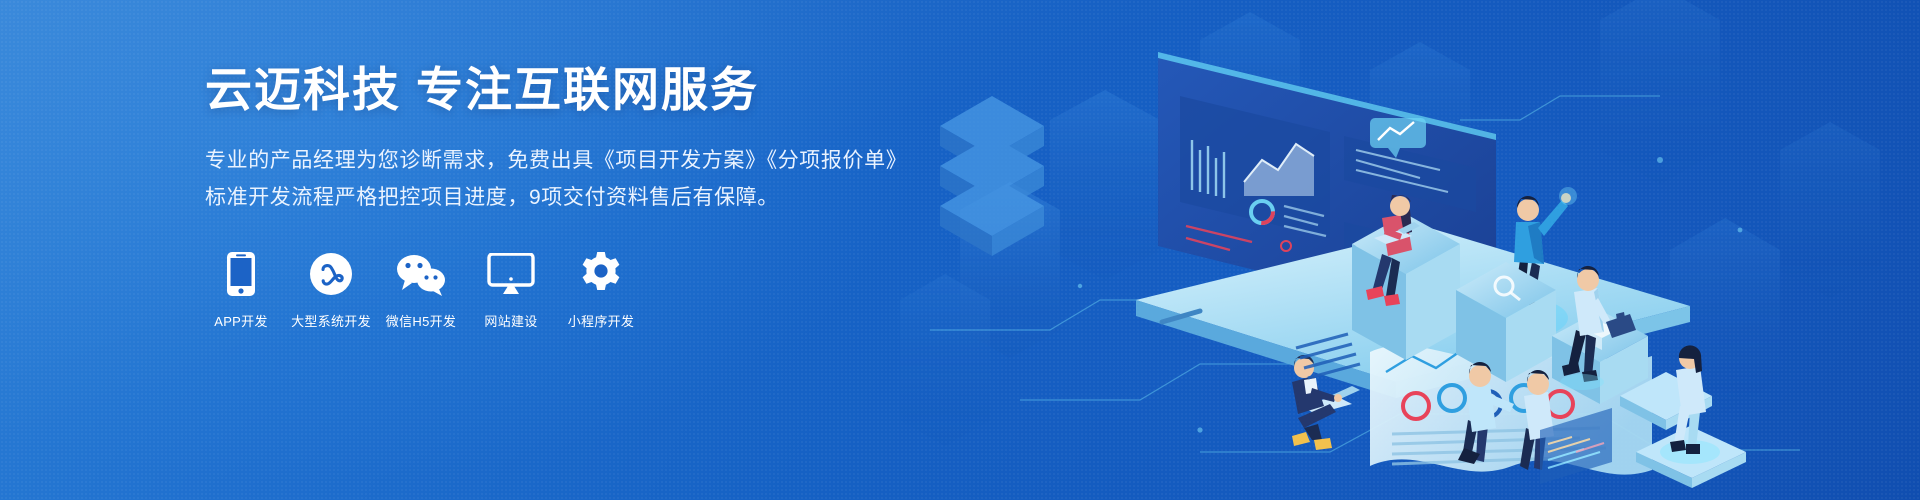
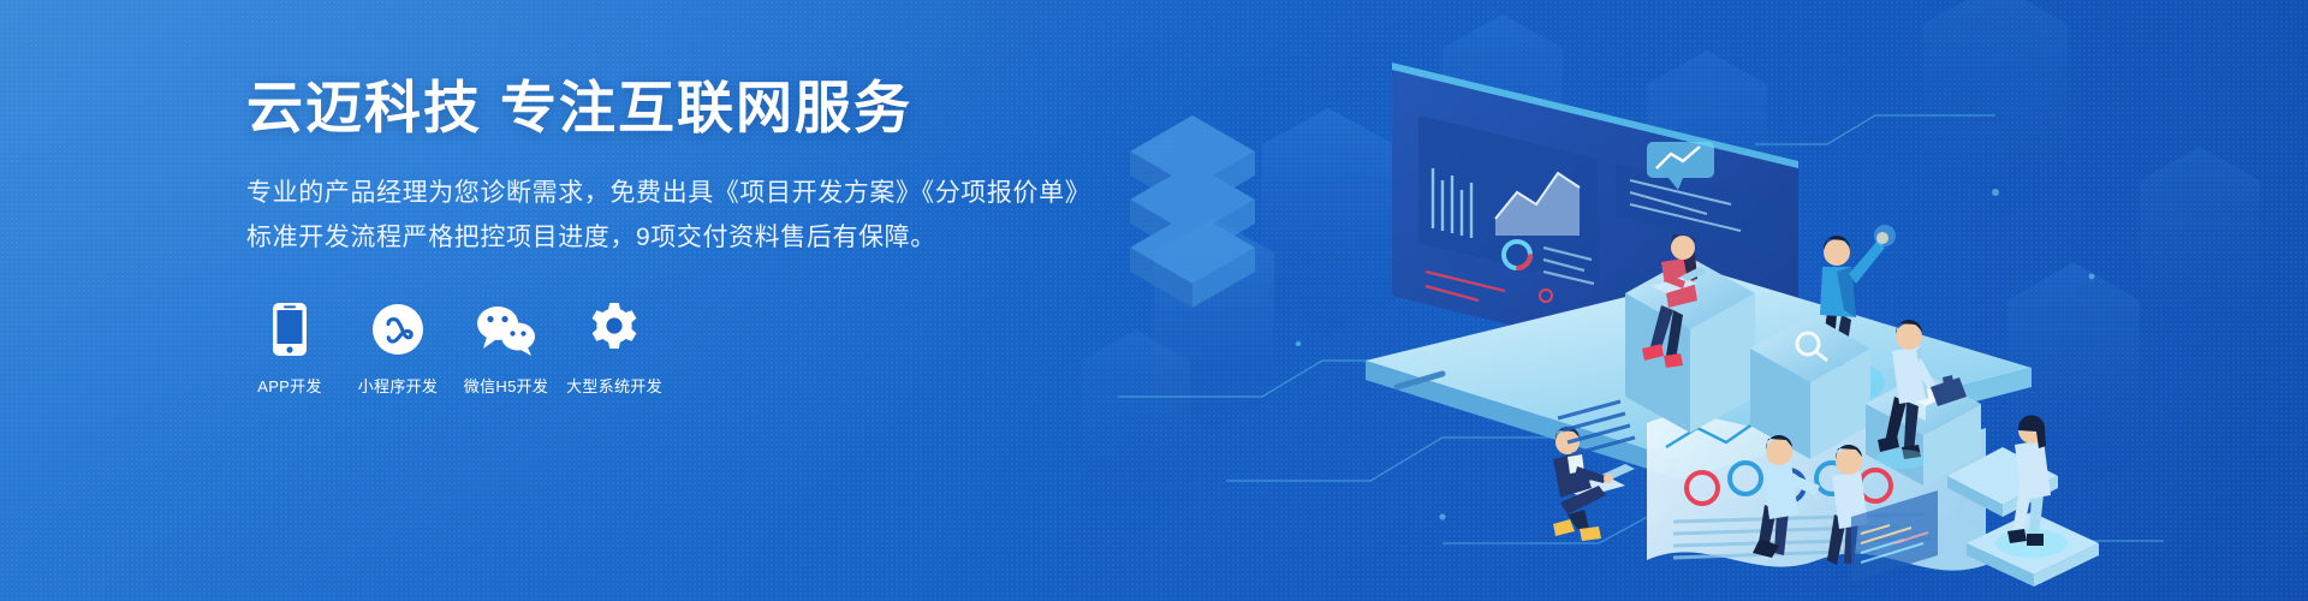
  云迈科技 专注互联网服务
  专业的产品经理为您诊断需求，免费出具《项目开发方案》《分项报价单》
  标准开发流程严格把控项目进度，9项交付资料售后有保障。
  APP开发
- 大型系统开发
+ 小程序开发
  微信H5开发
- 网站建设
- 小程序开发
+ 大型系统开发
